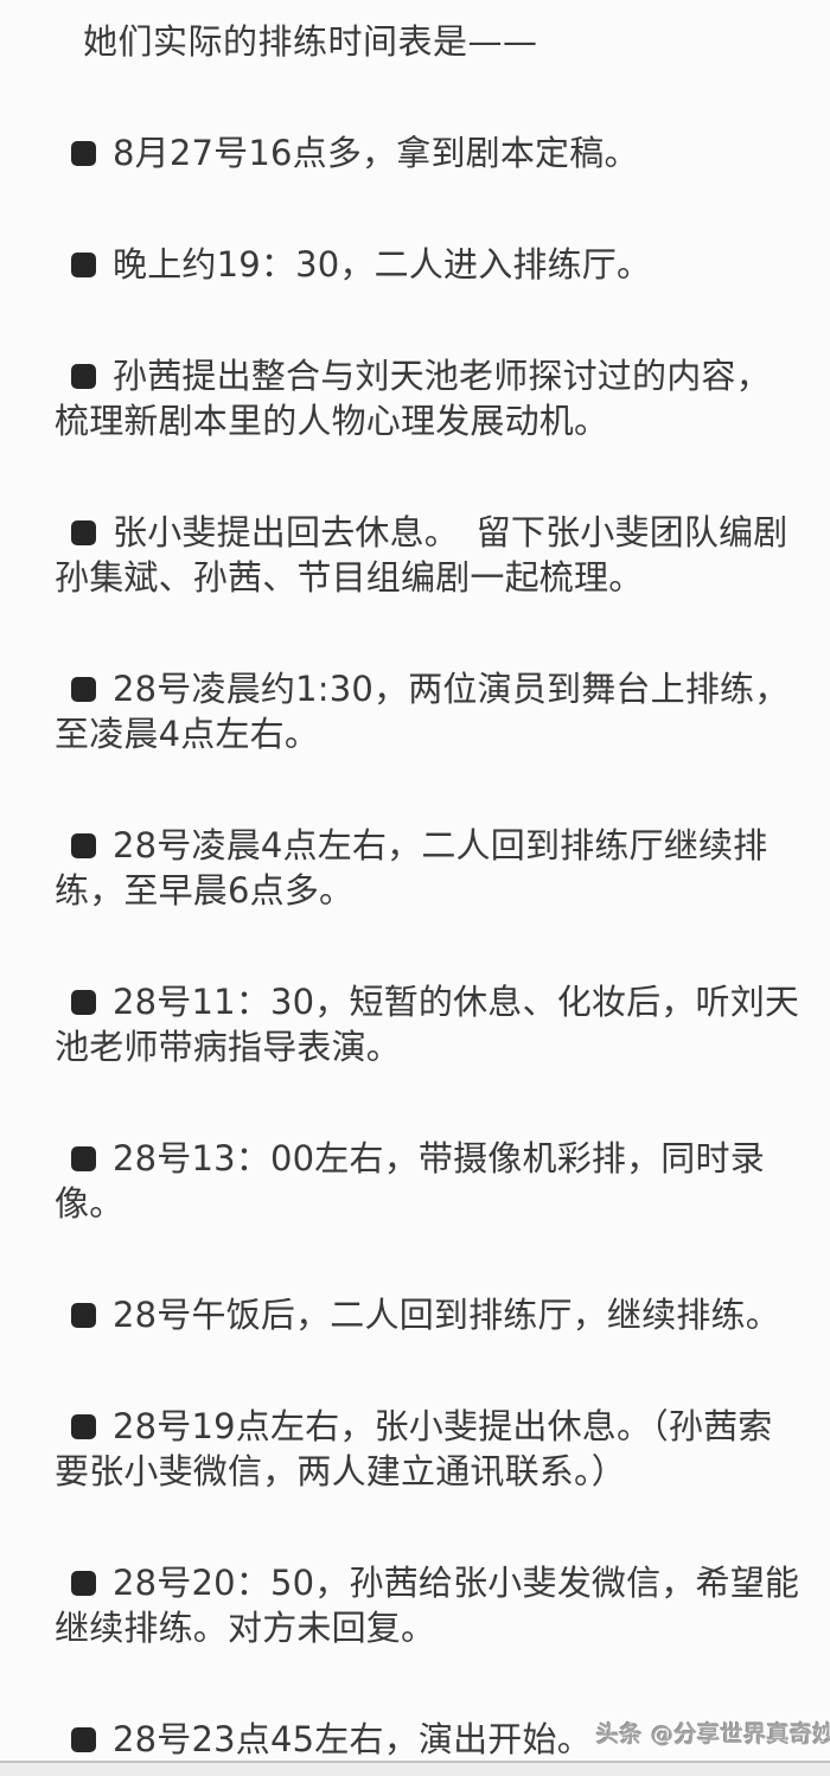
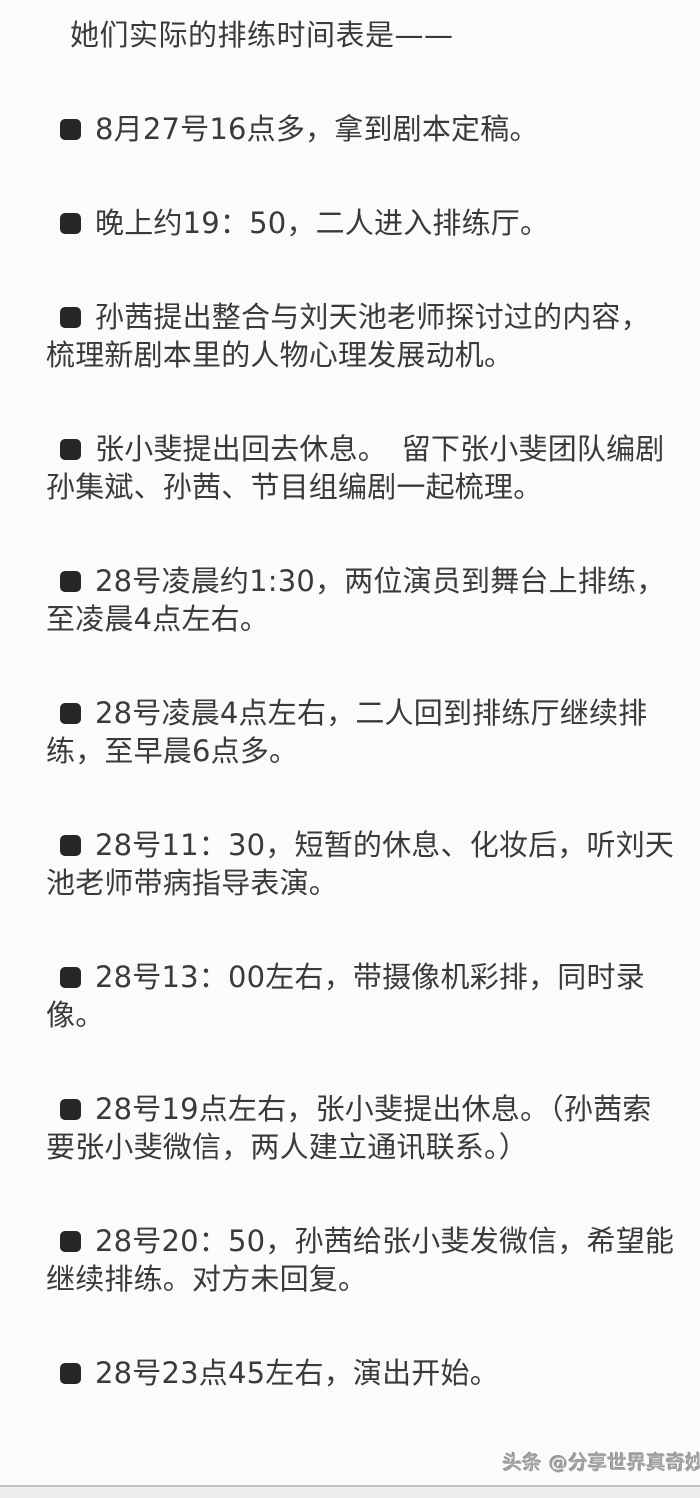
  她们实际的排练时间表是——
  8月27号16点多，拿到剧本定稿。
- 晚上约19：30，二人进入排练厅。
+ 晚上约19：50，二人进入排练厅。
  孙茜提出整合与刘天池老师探讨过的内容，
  梳理新剧本里的人物心理发展动机。
  张小斐提出回去休息。 留下张小斐团队编剧
  孙集斌、孙茜、节目组编剧一起梳理。
  28号凌晨约1:30，两位演员到舞台上排练，
  至凌晨4点左右。
  28号凌晨4点左右，二人回到排练厅继续排
  练，至早晨6点多。
  28号11：30，短暂的休息、化妆后，听刘天
  池老师带病指导表演。
  28号13：00左右，带摄像机彩排，同时录
  像。
- 28号午饭后，二人回到排练厅，继续排练。
  28号19点左右，张小斐提出休息。（孙茜索
  要张小斐微信，两人建立通讯联系。）
  28号20：50，孙茜给张小斐发微信，希望能
  继续排练。对方未回复。
  28号23点45左右，演出开始。
  头条 @分享世界真奇妙
